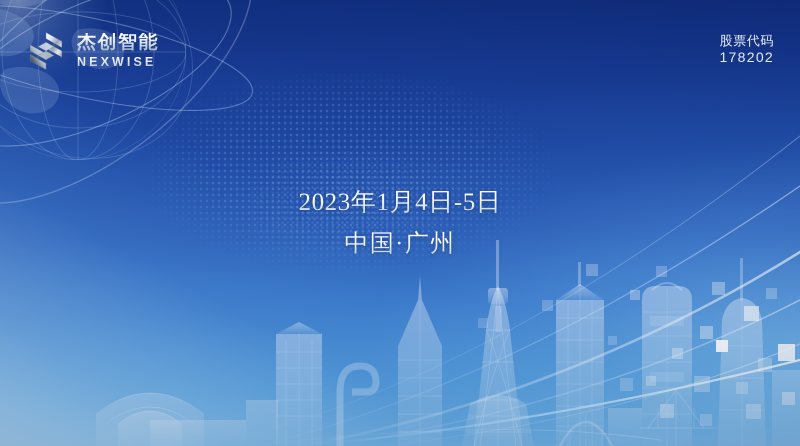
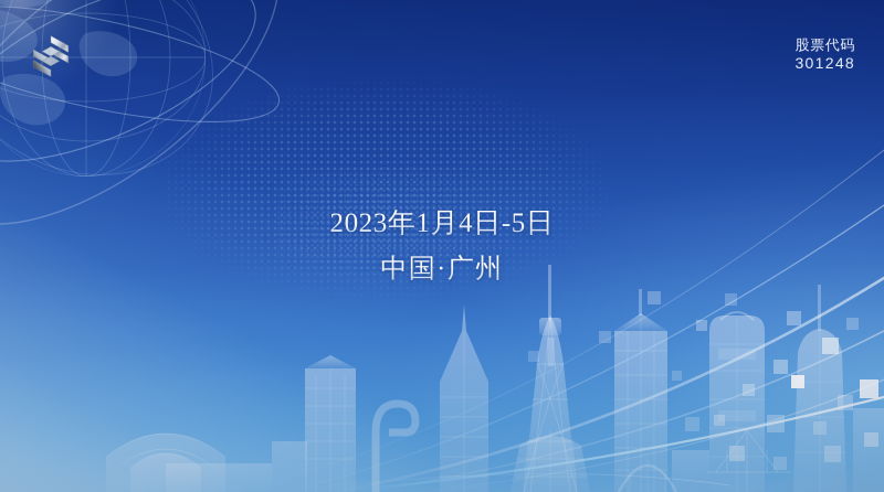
- 杰创智能
- NEXWISE
  股票代码
- 178202
+ 301248
  2023年1月4日-5日
  中国·广州
